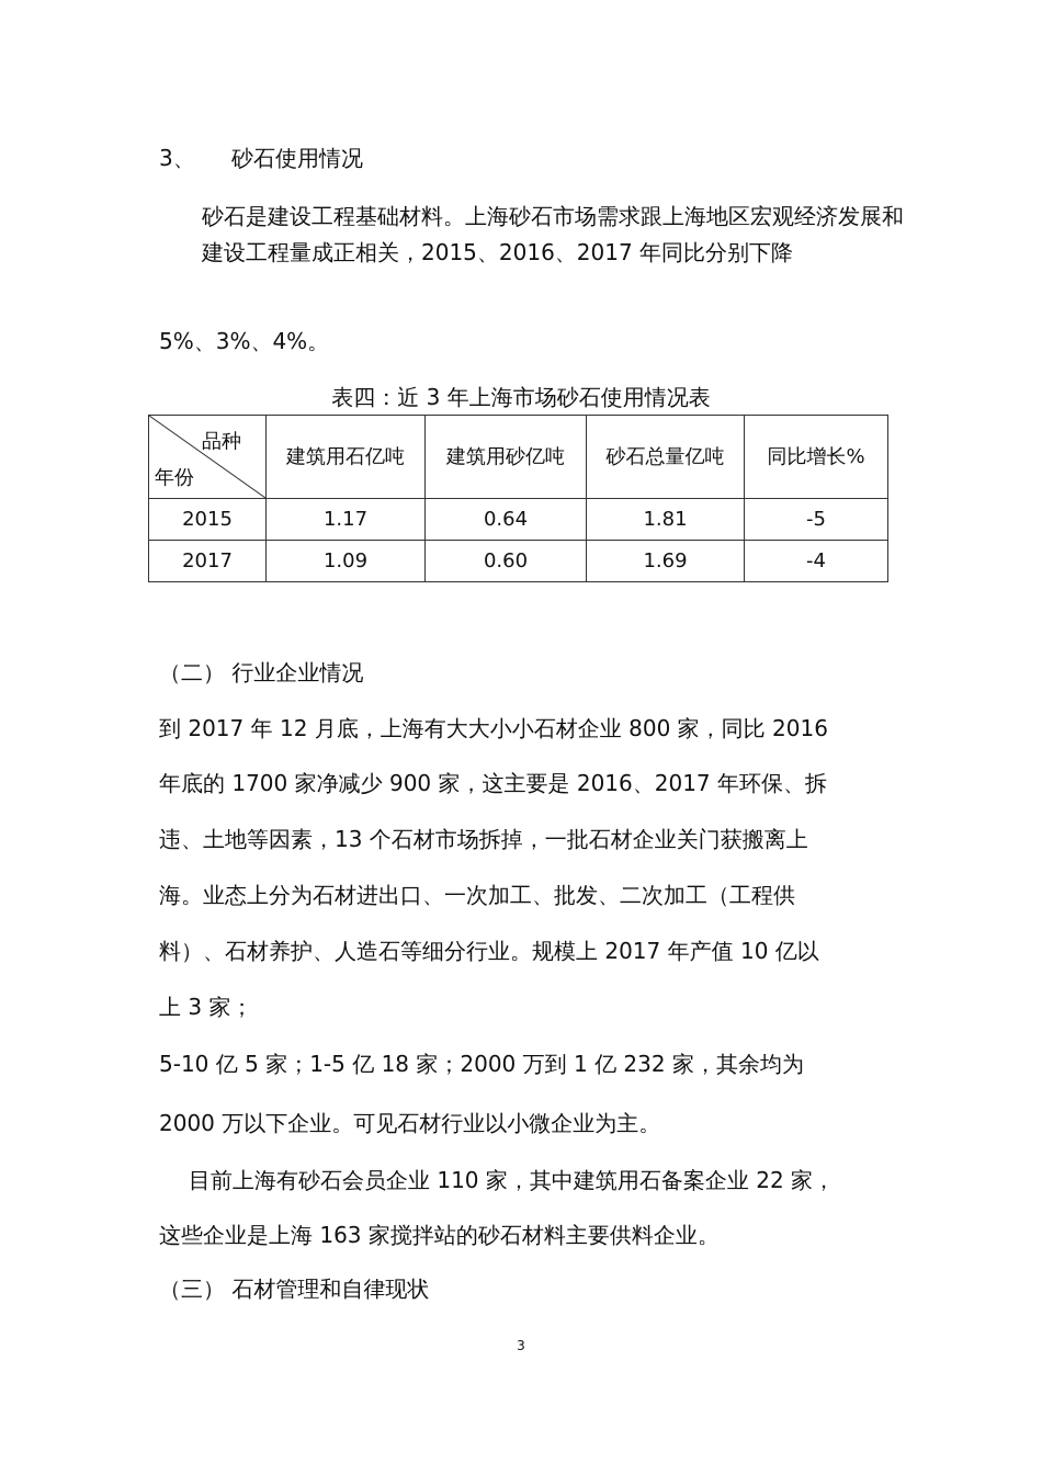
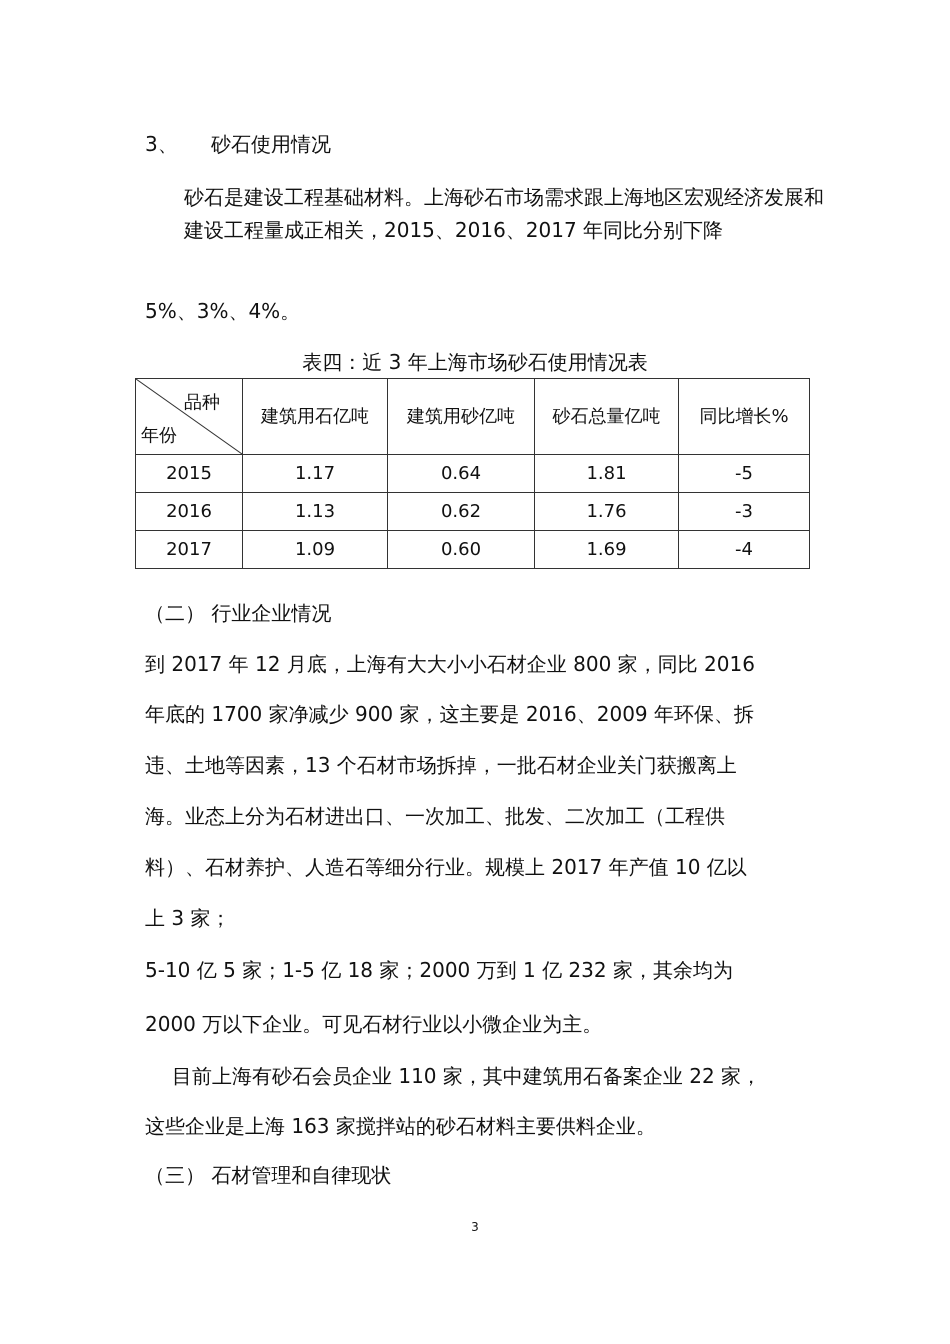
  3、 砂石使用情况
  砂石是建设工程基础材料。上海砂石市场需求跟上海地区宏观经济发展和建设工程量成正相关，2015、2016、2017 年同比分别下降
  5%、3%、4%。
  表四：近 3 年上海市场砂石使用情况表
  品种 年份	建筑用石亿吨	建筑用砂亿吨	砂石总量亿吨	同比增长%
  2015	1.17	0.64	1.81	-5
+ 2016	1.13	0.62	1.76	-3
  2017	1.09	0.60	1.69	-4
  （二） 行业企业情况
  到 2017 年 12 月底，上海有大大小小石材企业 800 家，同比 2016
- 年底的 1700 家净减少 900 家，这主要是 2016、2017 年环保、拆
+ 年底的 1700 家净减少 900 家，这主要是 2016、2009 年环保、拆
  违、土地等因素，13 个石材市场拆掉，一批石材企业关门获搬离上
  海。业态上分为石材进出口、一次加工、批发、二次加工（工程供
  料）、石材养护、人造石等细分行业。规模上 2017 年产值 10 亿以
  上 3 家；
  5-10 亿 5 家；1-5 亿 18 家；2000 万到 1 亿 232 家，其余均为
  2000 万以下企业。可见石材行业以小微企业为主。
  目前上海有砂石会员企业 110 家，其中建筑用石备案企业 22 家，
  这些企业是上海 163 家搅拌站的砂石材料主要供料企业。
  （三） 石材管理和自律现状
  3
